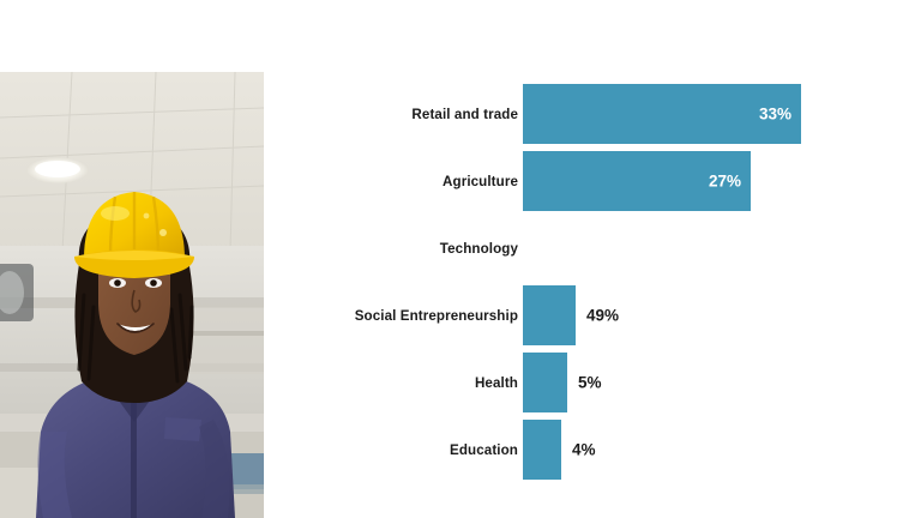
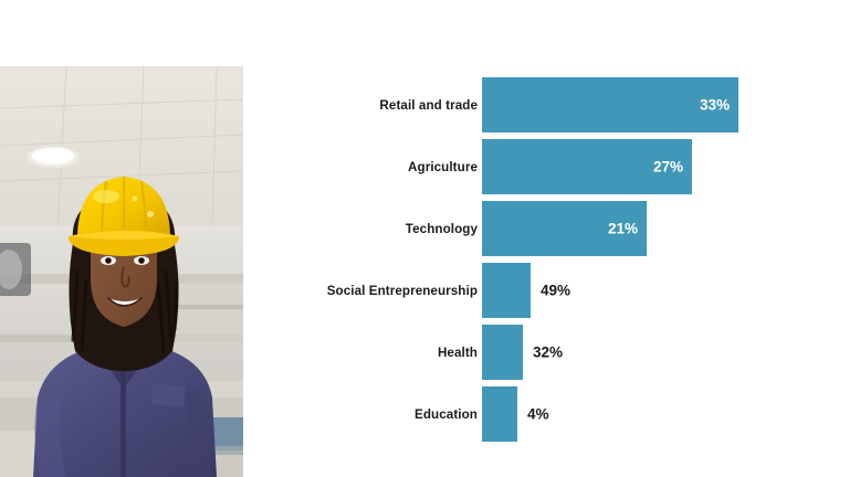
  Retail and trade
  33%
  Agriculture
  27%
  Technology
+ 21%
  Social Entrepreneurship
  49%
  Health
- 5%
+ 32%
  Education
  4%
